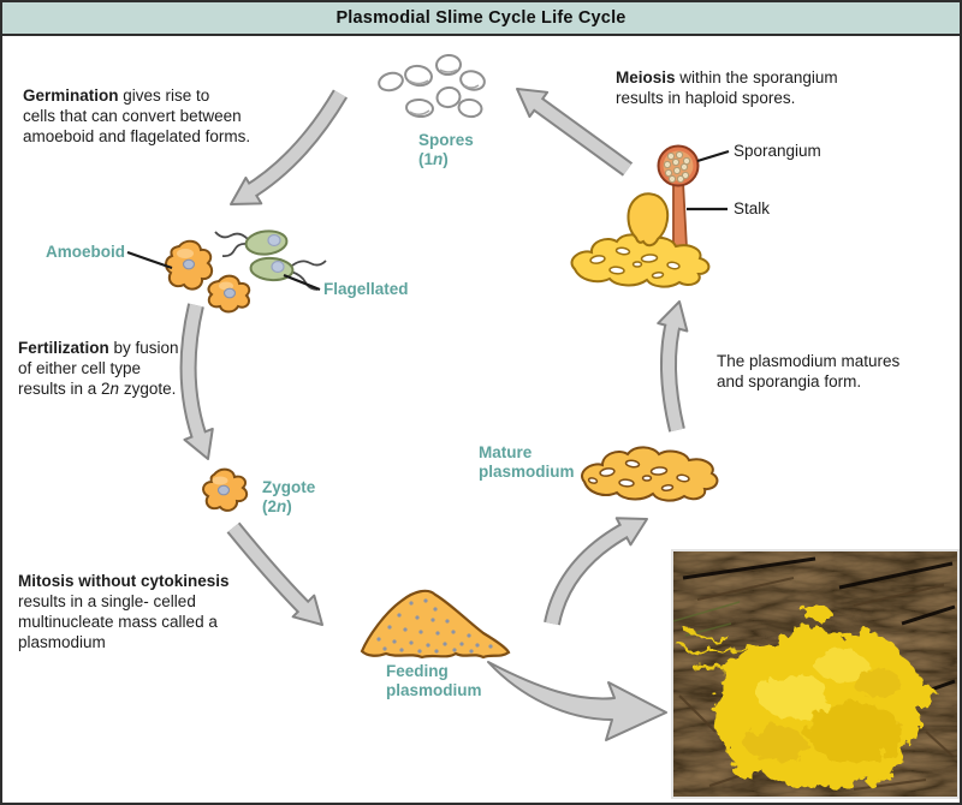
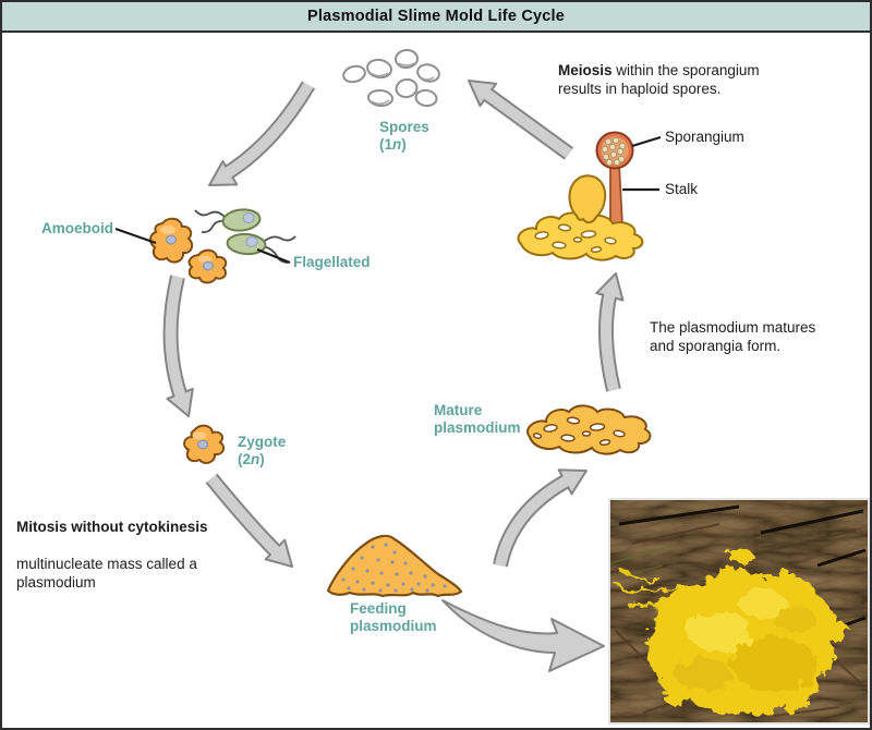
- Plasmodial Slime Cycle Life Cycle
+ Plasmodial Slime Mold Life Cycle
- Germination gives rise to
- cells that can convert between
- amoeboid and flagelated forms.
  Meiosis within the sporangium
  results in haploid spores.
- Fertilization by fusion
- of either cell type
- results in a 2n zygote.
  Mitosis without cytokinesis
- results in a single- celled
  multinucleate mass called a
  plasmodium
  The plasmodium matures
  and sporangia form.
  Spores
  (1n)
  Amoeboid
  Flagellated
  Zygote
  (2n)
  Feeding
  plasmodium
  Mature
  plasmodium
  Sporangium
  Stalk
